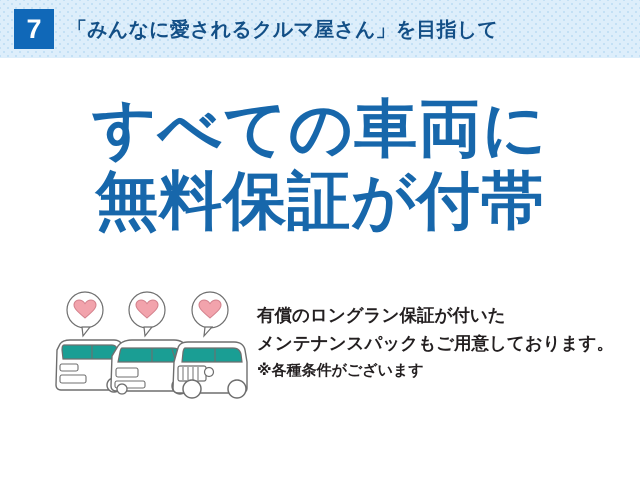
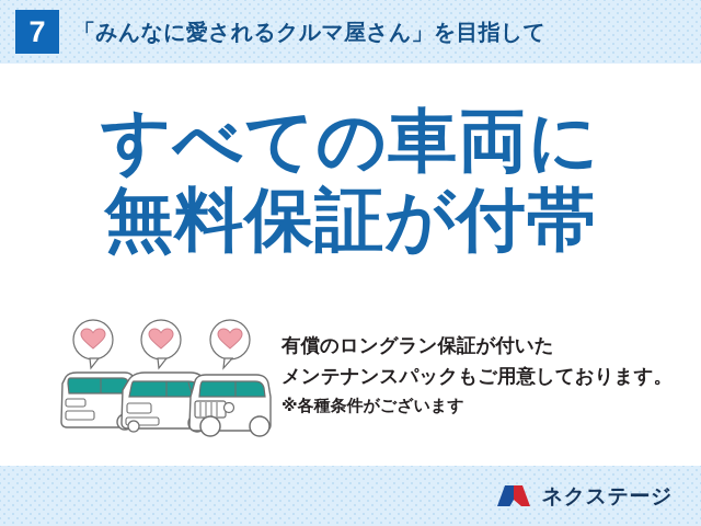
  7
  「みんなに愛されるクルマ屋さん」を目指して
  すべての車両に
  無料保証が付帯
  有償のロングラン保証が付いた
  メンテナンスパックもご用意しております。
  ※各種条件がございます
+ ネクステージ
